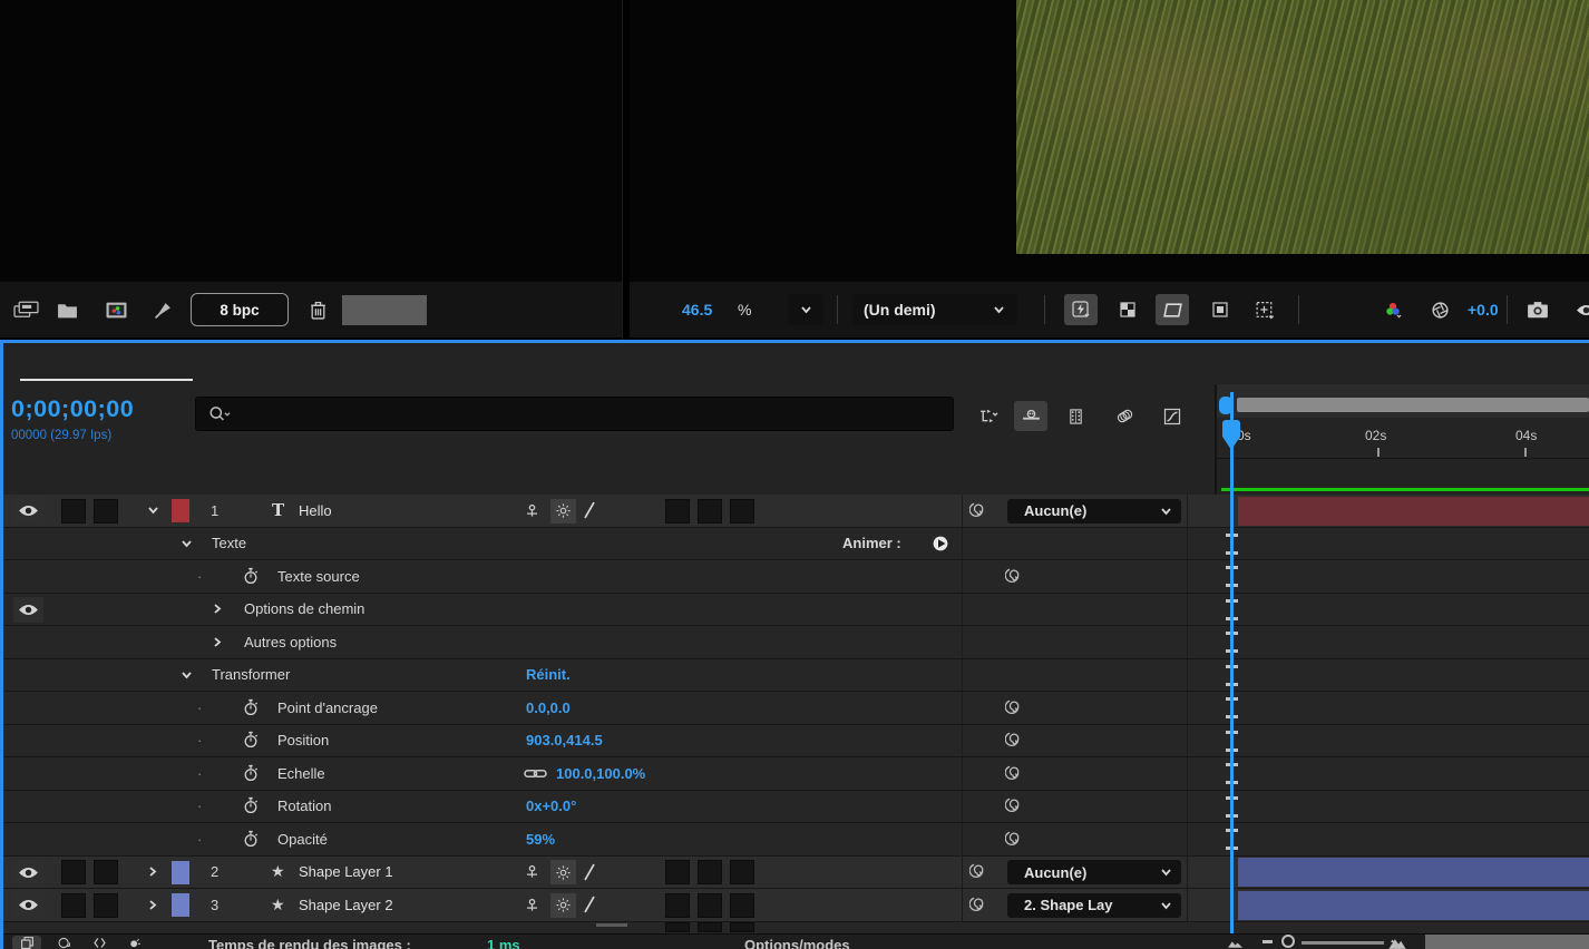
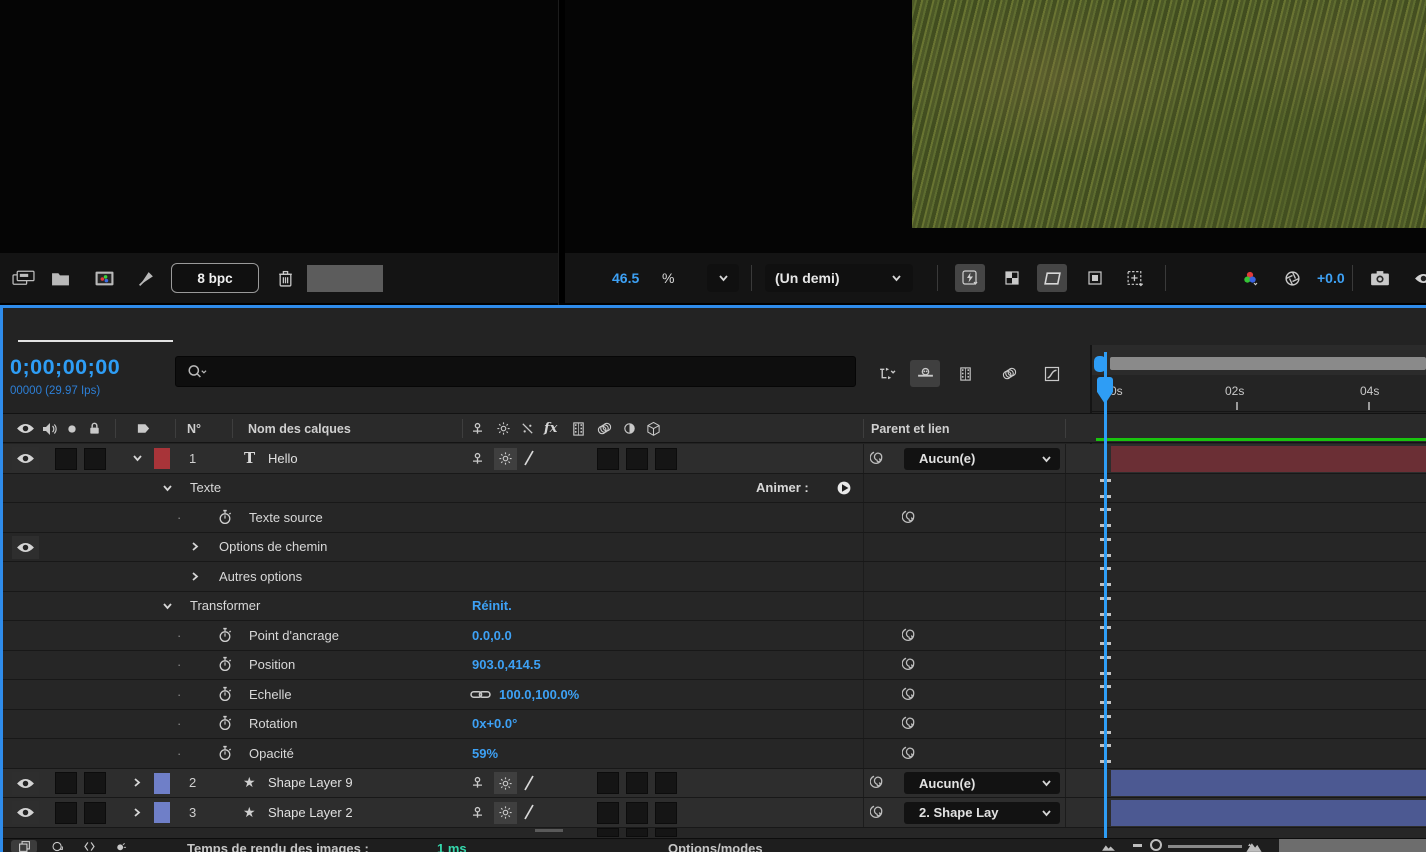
  8 bpc
  46.5
  %
  (Un demi)
  +0.0
  0;00;00;00
  00000 (29.97 Ips)
  0s
  02s
  04s
+ N°
+ Nom des calques
+ fx
+ Parent et lien
  1
  T
  Hello
  Aucun(e)
  Texte
  Animer :
  ·
  Texte source
  Options de chemin
  Autres options
  Transformer
  Réinit.
  ·
  Point d'ancrage
  0.0,0.0
  ·
  Position
  903.0,414.5
  ·
  Echelle
  100.0,100.0%
  ·
  Rotation
  0x+0.0°
  ·
  Opacité
  59%
  2
  ★
- Shape Layer 1
+ Shape Layer 9
  Aucun(e)
  3
  ★
  Shape Layer 2
  2. Shape Lay
  Temps de rendu des images :
  1 ms
  Options/modes
